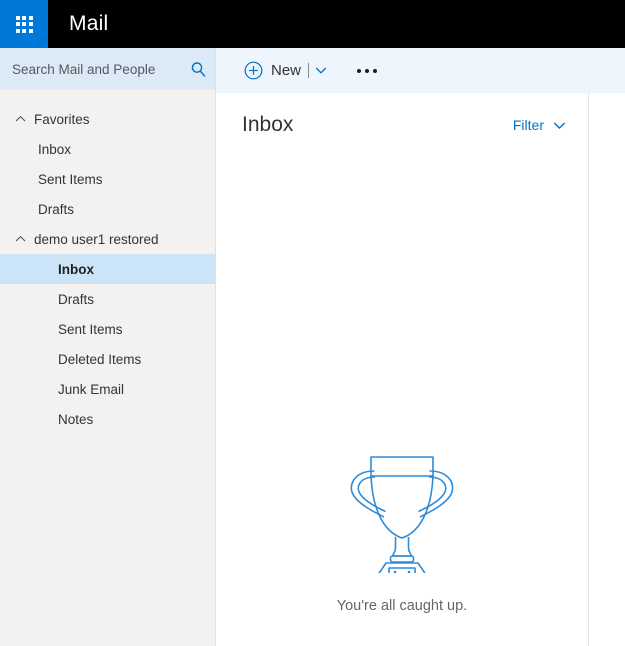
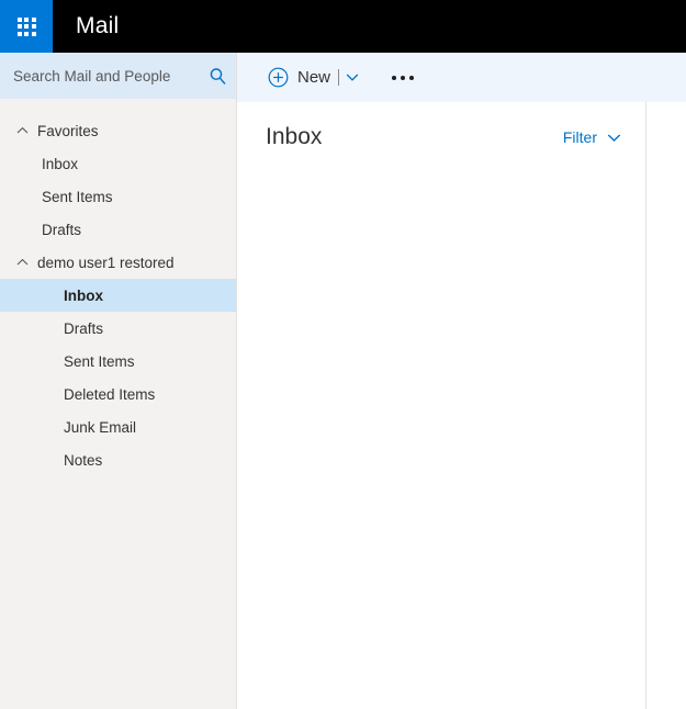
  Mail
  Search Mail and People
  Favorites
  Inbox
  Sent Items
  Drafts
  demo user1 restored
  Inbox
  Drafts
  Sent Items
  Deleted Items
  Junk Email
  Notes
  New
  Inbox
  Filter
- You're all caught up.
